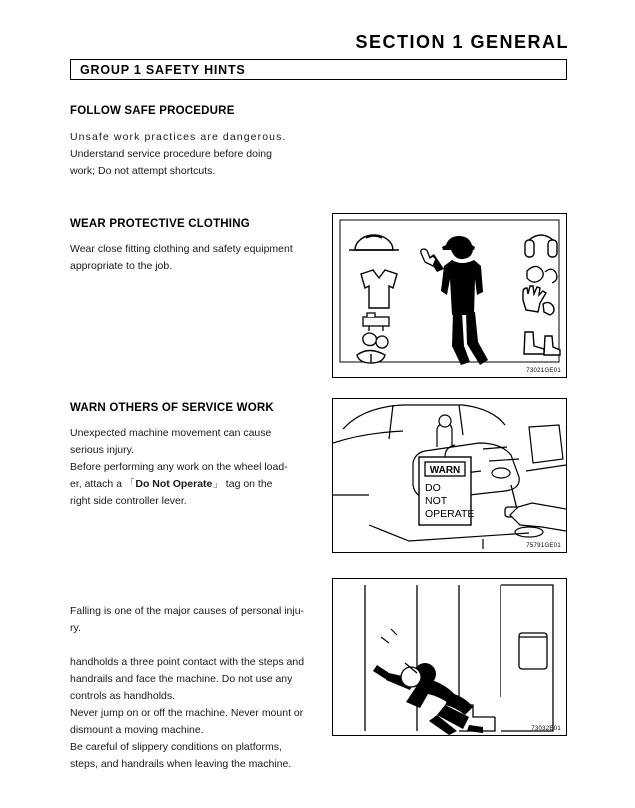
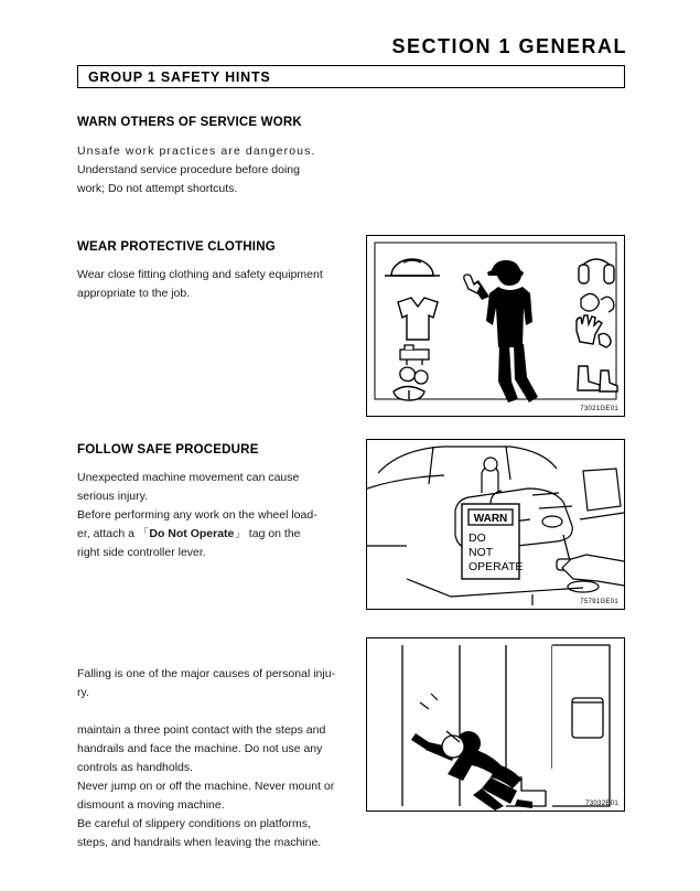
  SECTION 1 GENERAL
  GROUP 1 SAFETY HINTS
- FOLLOW SAFE PROCEDURE
+ WARN OTHERS OF SERVICE WORK
  Unsafe work practices are dangerous.
  Understand service procedure before doing
  work; Do not attempt shortcuts.
  WEAR PROTECTIVE CLOTHING
  Wear close fitting clothing and safety equipment
  appropriate to the job.
- WARN OTHERS OF SERVICE WORK
+ FOLLOW SAFE PROCEDURE
  Unexpected machine movement can cause
  serious injury.
  Before performing any work on the wheel load-
  er, attach a 「Do Not Operate」 tag on the
  right side controller lever.
  WARN
  DO
  NOT
  OPERATE
  Falling is one of the major causes of personal inju-
  ry.
- handholds a three point contact with the steps and
+ maintain a three point contact with the steps and
  handrails and face the machine. Do not use any
  controls as handholds.
  Never jump on or off the machine. Never mount or
  dismount a moving machine.
  Be careful of slippery conditions on platforms,
  steps, and handrails when leaving the machine.
